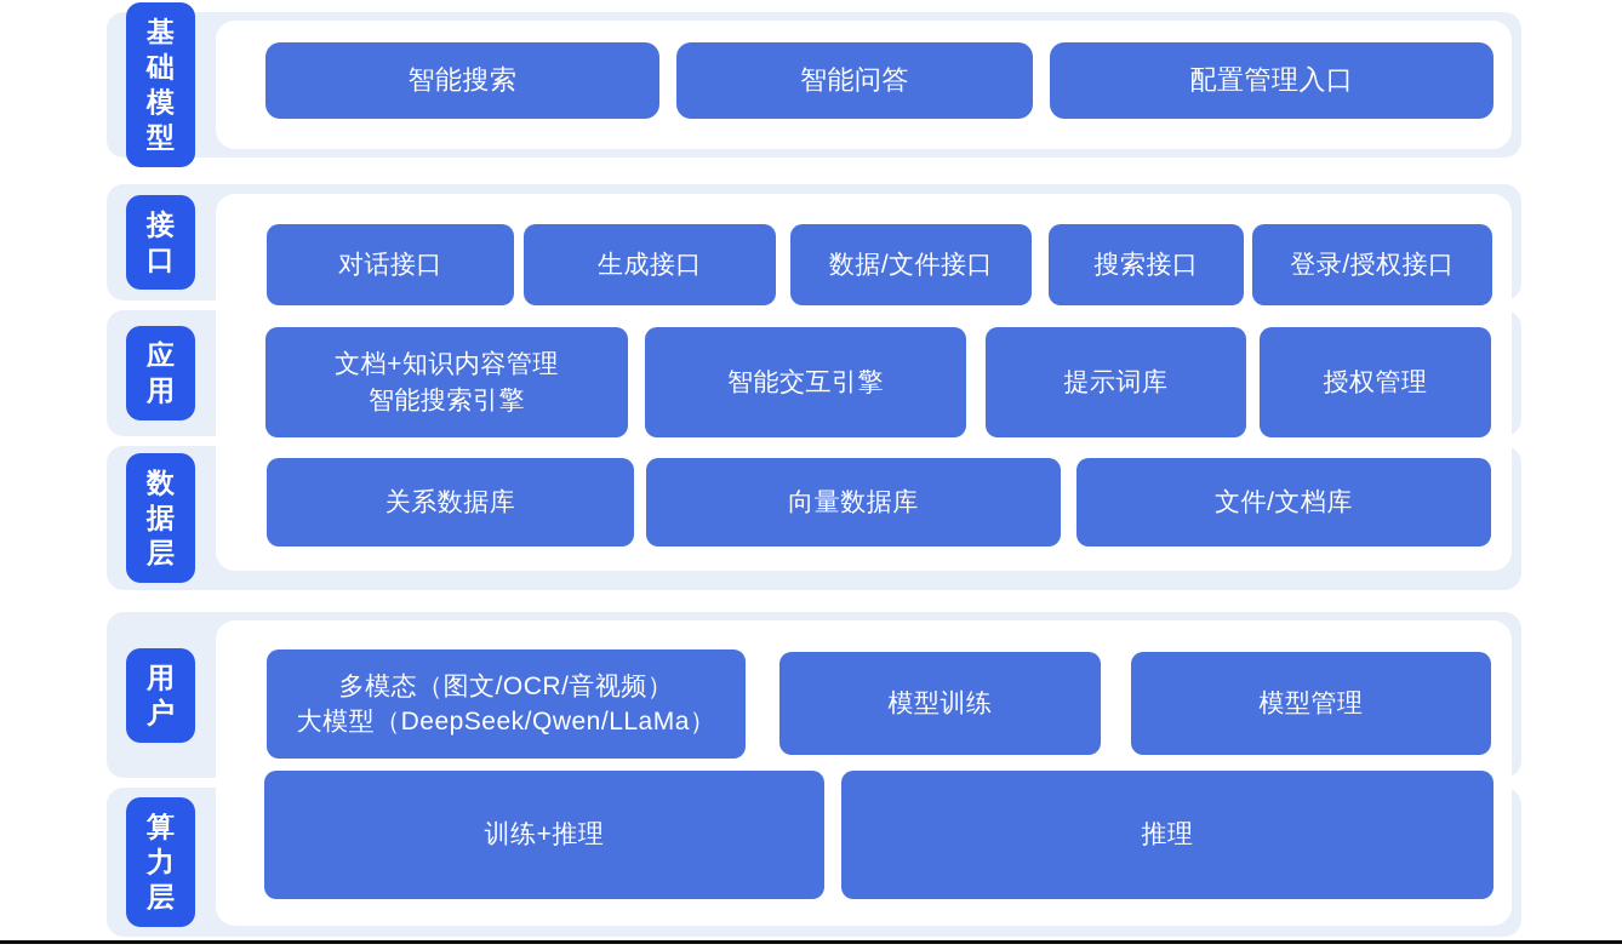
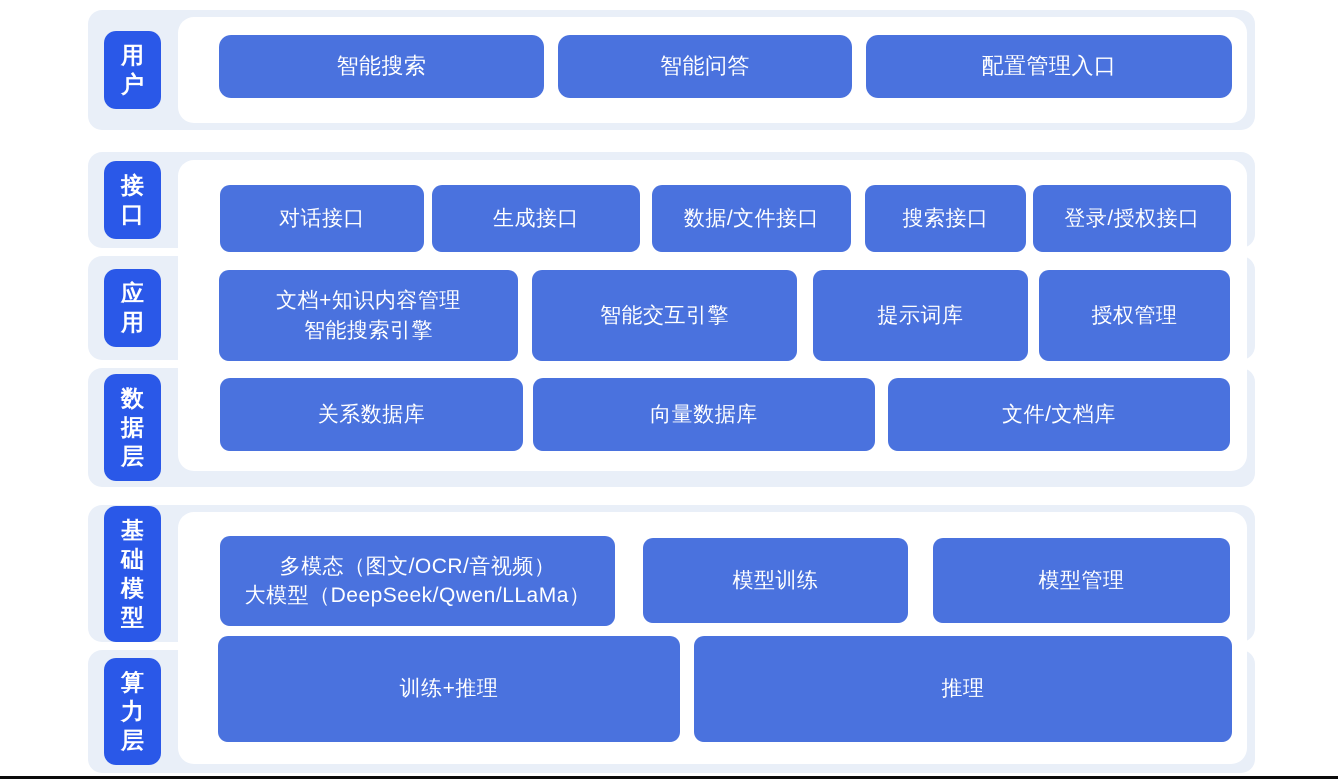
- 基础模型
+ 用户
  智能搜索
  智能问答
  配置管理入口
  接口
  应用
  数据层
  对话接口
  生成接口
  数据/文件接口
  搜索接口
  登录/授权接口
  文档+知识内容管理
  智能搜索引擎
  智能交互引擎
  提示词库
  授权管理
  关系数据库
  向量数据库
  文件/文档库
- 用户
+ 基础模型
  算力层
  多模态（图文/OCR/音视频）
  大模型（DeepSeek/Qwen/LLaMa）
  模型训练
  模型管理
  训练+推理
  推理
